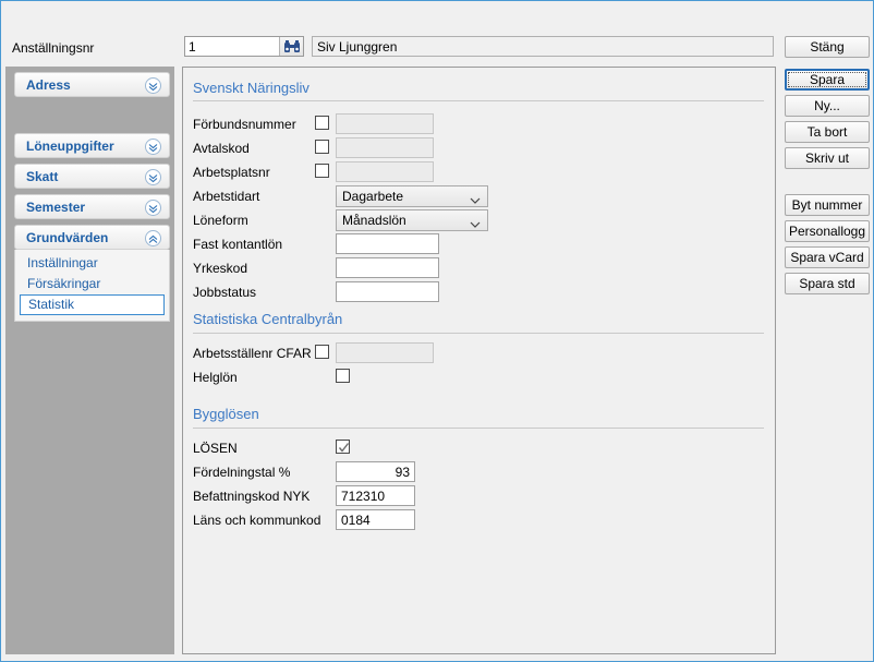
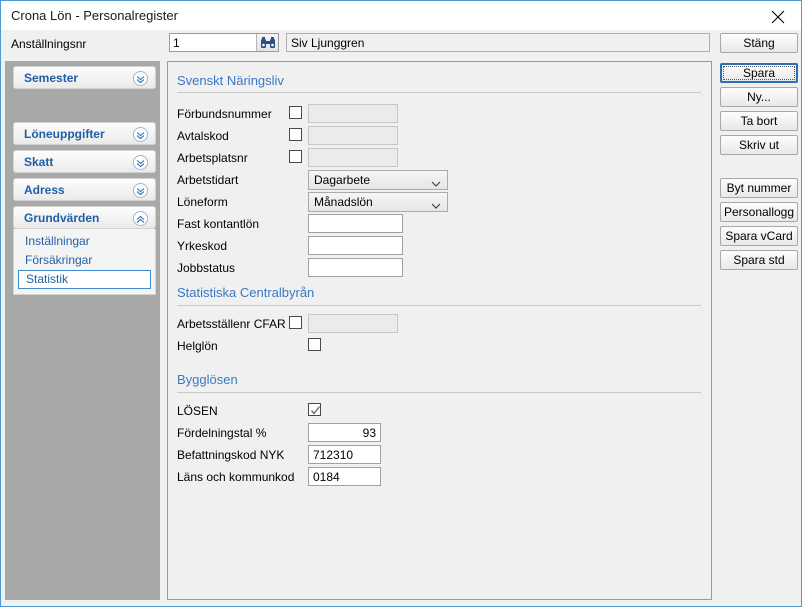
+ Crona Lön - Personalregister
  Anställningsnr
  1
  Siv Ljunggren
  Stäng
  Spara
  Ny...
  Ta bort
  Skriv ut
  Byt nummer
  Personallogg
  Spara vCard
  Spara std
- Adress
+ Semester
  Löneuppgifter
  Skatt
- Semester
+ Adress
  Grundvärden
  Inställningar
  Försäkringar
  Statistik
  Svenskt Näringsliv
  Förbundsnummer
  Avtalskod
  Arbetsplatsnr
  Arbetstidart
  Dagarbete
  Löneform
  Månadslön
  Fast kontantlön
  Yrkeskod
  Jobbstatus
  Statistiska Centralbyrån
  Arbetsställenr CFAR
  Helglön
  Bygglösen
  LÖSEN
  Fördelningstal %
  93
  Befattningskod NYK
  712310
  Läns och kommunkod
  0184
